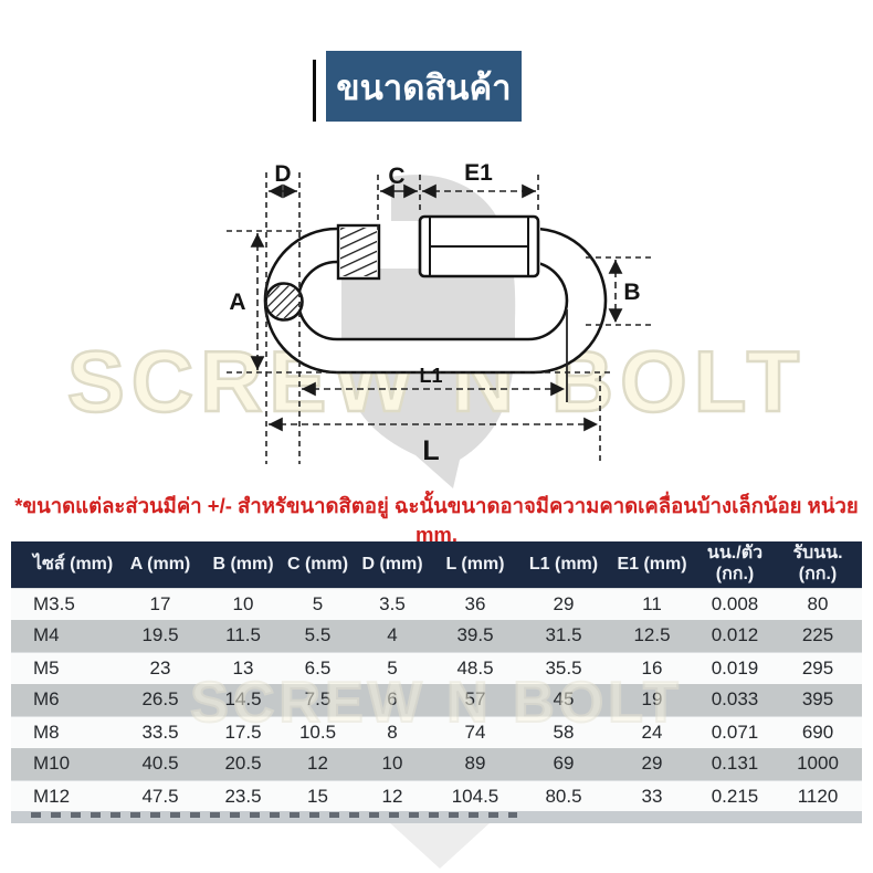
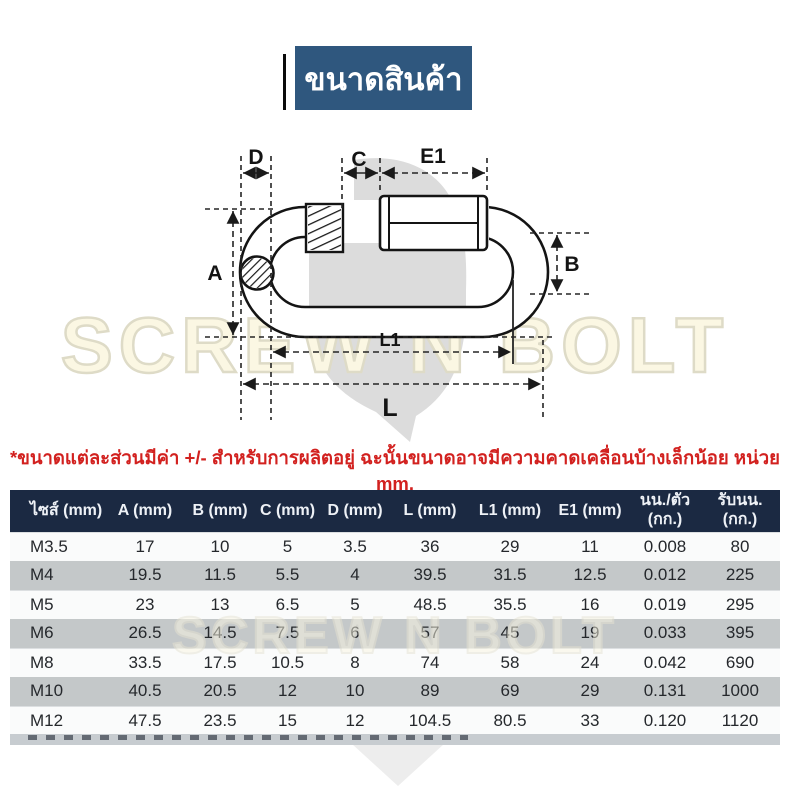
  SCREW N BOLT
  ขนาดสินค้า
  D
  C
  E1
  A
  B
  L1
  L
- *ขนาดแต่ละส่วนมีค่า +/- สำหรัขนาดสิตอยู่ ฉะนั้นขนาดอาจมีความคาดเคลื่อนบ้างเล็กน้อย หน่วย mm.
+ *ขนาดแต่ละส่วนมีค่า +/- สำหรับการผลิตอยู่ ฉะนั้นขนาดอาจมีความคาดเคลื่อนบ้างเล็กน้อย หน่วย mm.
  ไซส์ (mm)	A (mm)	B (mm)	C (mm)	D (mm)	L (mm)	L1 (mm)	E1 (mm)	นน./ตัว (กก.)	รับนน. (กก.)
  M3.5	17	10	5	3.5	36	29	11	0.008	80
  M4	19.5	11.5	5.5	4	39.5	31.5	12.5	0.012	225
  M5	23	13	6.5	5	48.5	35.5	16	0.019	295
  M6	26.5	14.5	7.5	6	57	45	19	0.033	395
- M8	33.5	17.5	10.5	8	74	58	24	0.071	690
+ M8	33.5	17.5	10.5	8	74	58	24	0.042	690
  M10	40.5	20.5	12	10	89	69	29	0.131	1000
- M12	47.5	23.5	15	12	104.5	80.5	33	0.215	1120
+ M12	47.5	23.5	15	12	104.5	80.5	33	0.120	1120
  SCREW N BOLT
